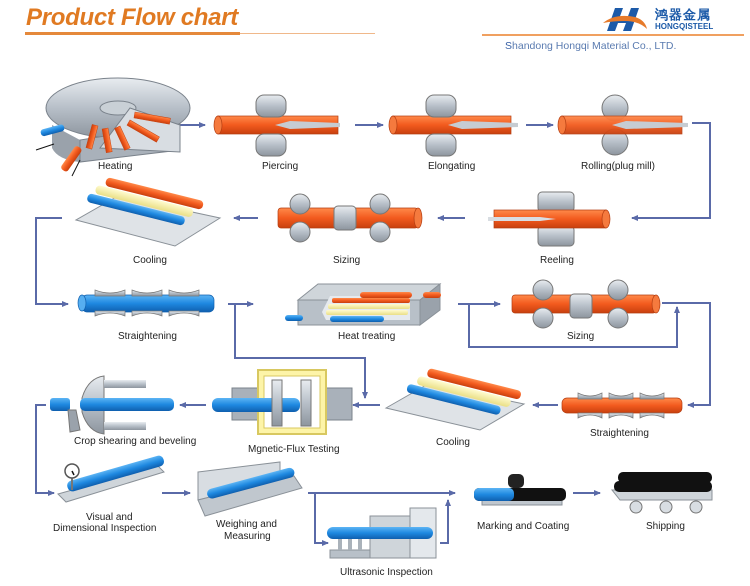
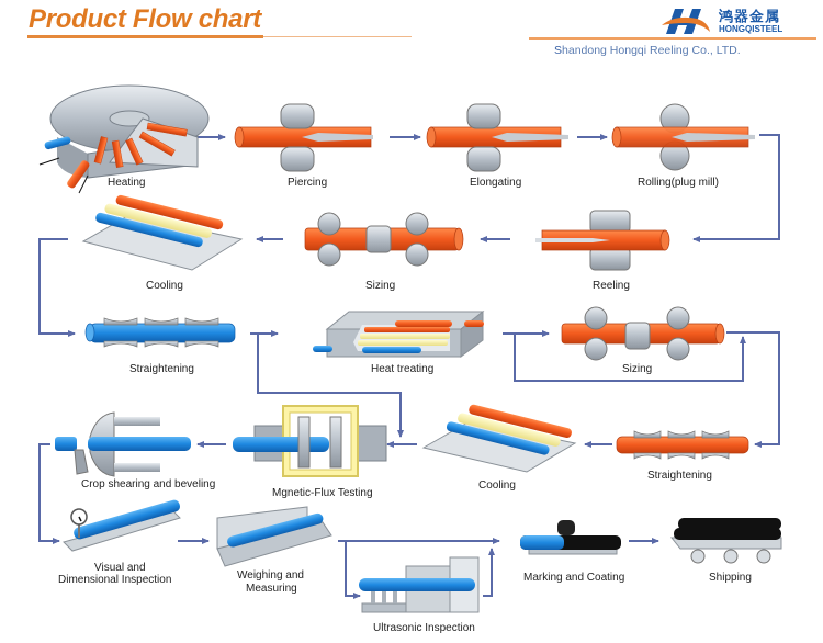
  Product Flow chart
  鸿器金属
  HONGQISTEEL
- Shandong Hongqi Material Co., LTD.
+ Shandong Hongqi Reeling Co., LTD.
  Heating
  Piercing
  Elongating
  Rolling(plug mill)
  Reeling
  Sizing
  Cooling
  Straightening
  Heat treating
  Sizing
  Straightening
  Cooling
  Mgnetic-Flux Testing
  Crop shearing and beveling
  Visual and
  Dimensional Inspection
  Weighing and
  Measuring
  Ultrasonic Inspection
  Marking and Coating
  Shipping
